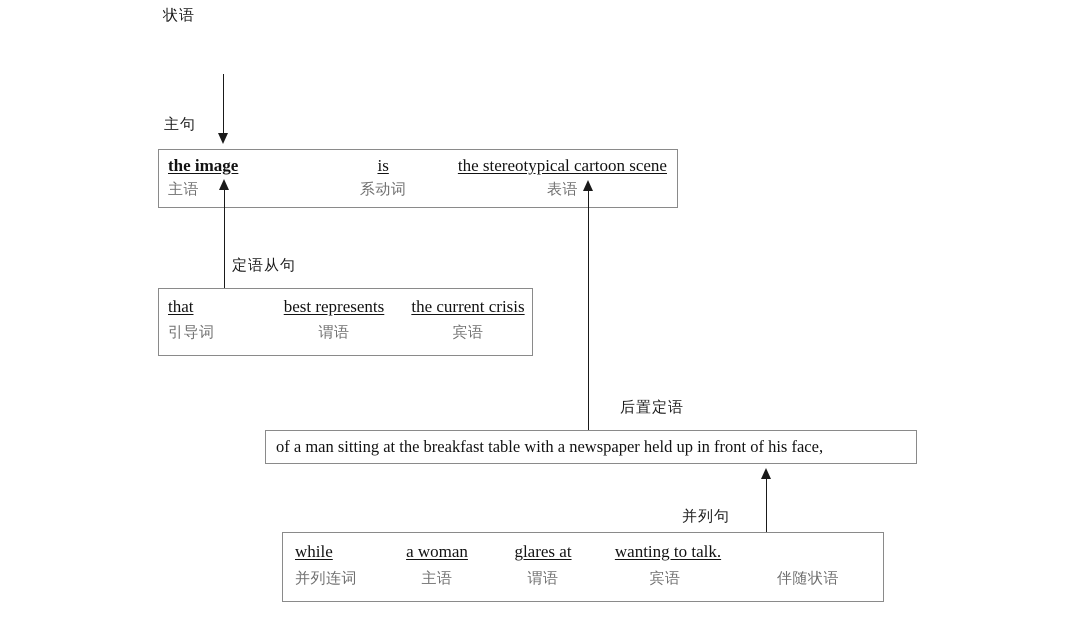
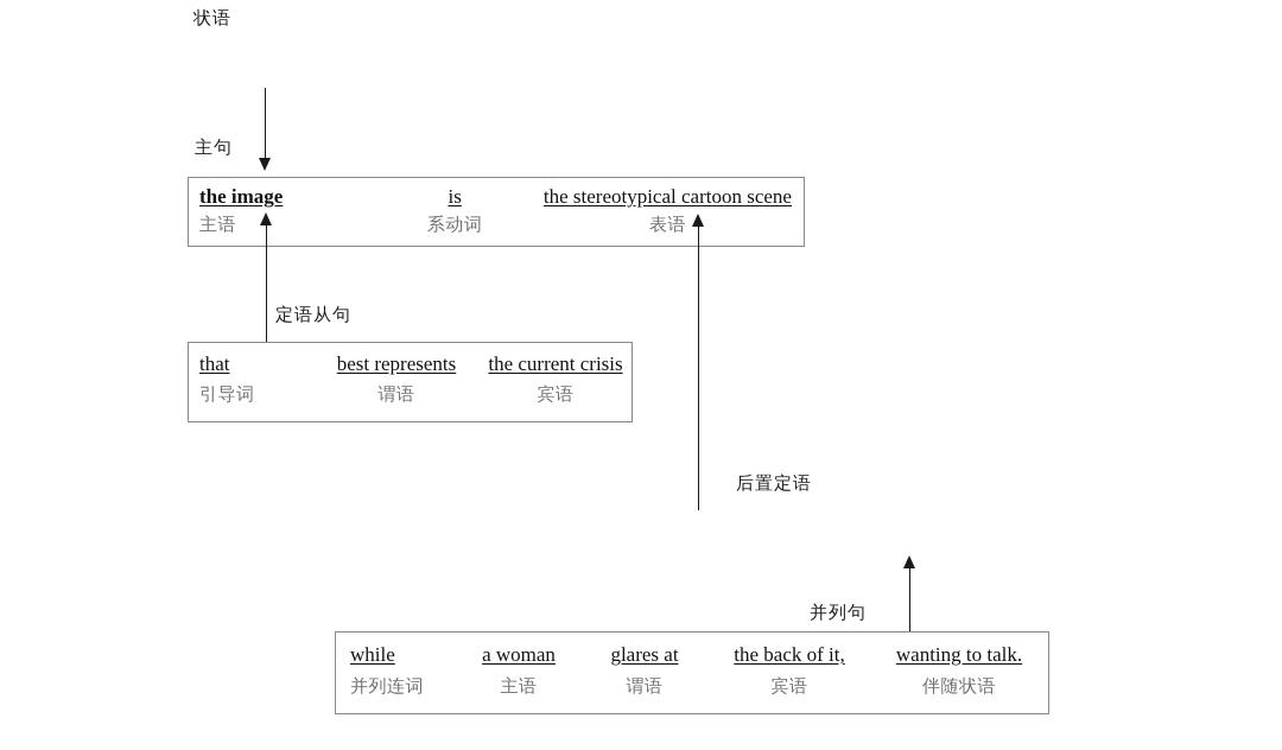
  状语
  主句
  the image
  is
  the stereotypical cartoon scene
  主语
  系动词
  表语
  定语从句
  that
  best represents
  the current crisis
  引导词
  谓语
  宾语
  后置定语
- of a man sitting at the breakfast table with a newspaper held up in front of his face,
  并列句
  while
  a woman
  glares at
+ the back of it,
  wanting to talk.
  并列连词
  主语
  谓语
  宾语
  伴随状语
